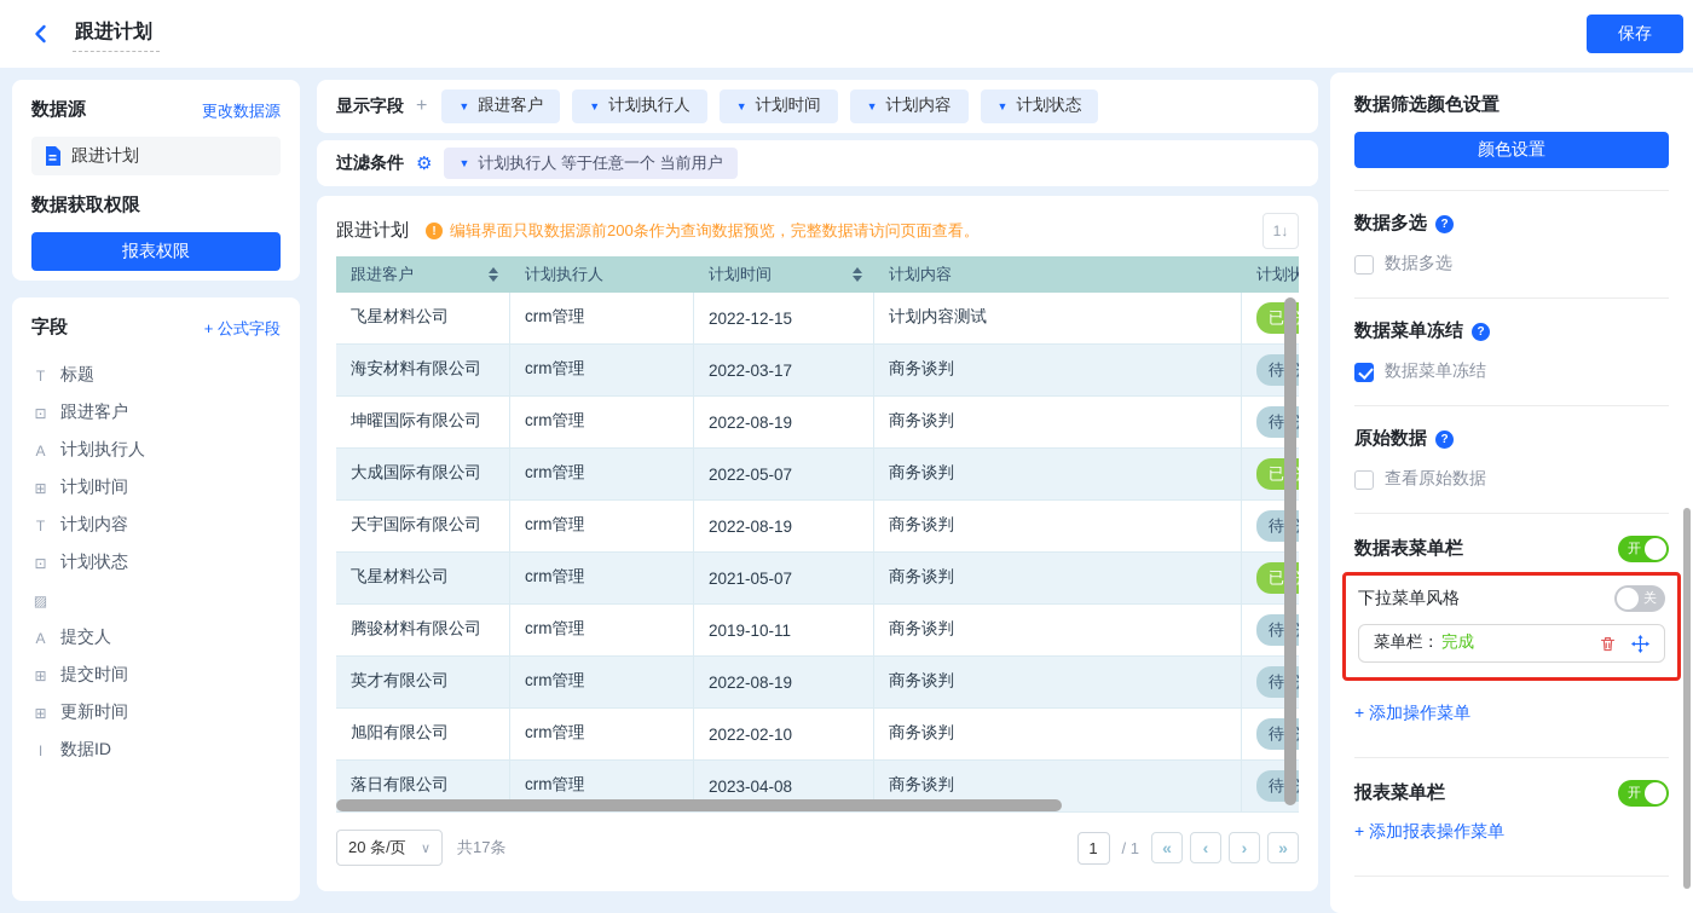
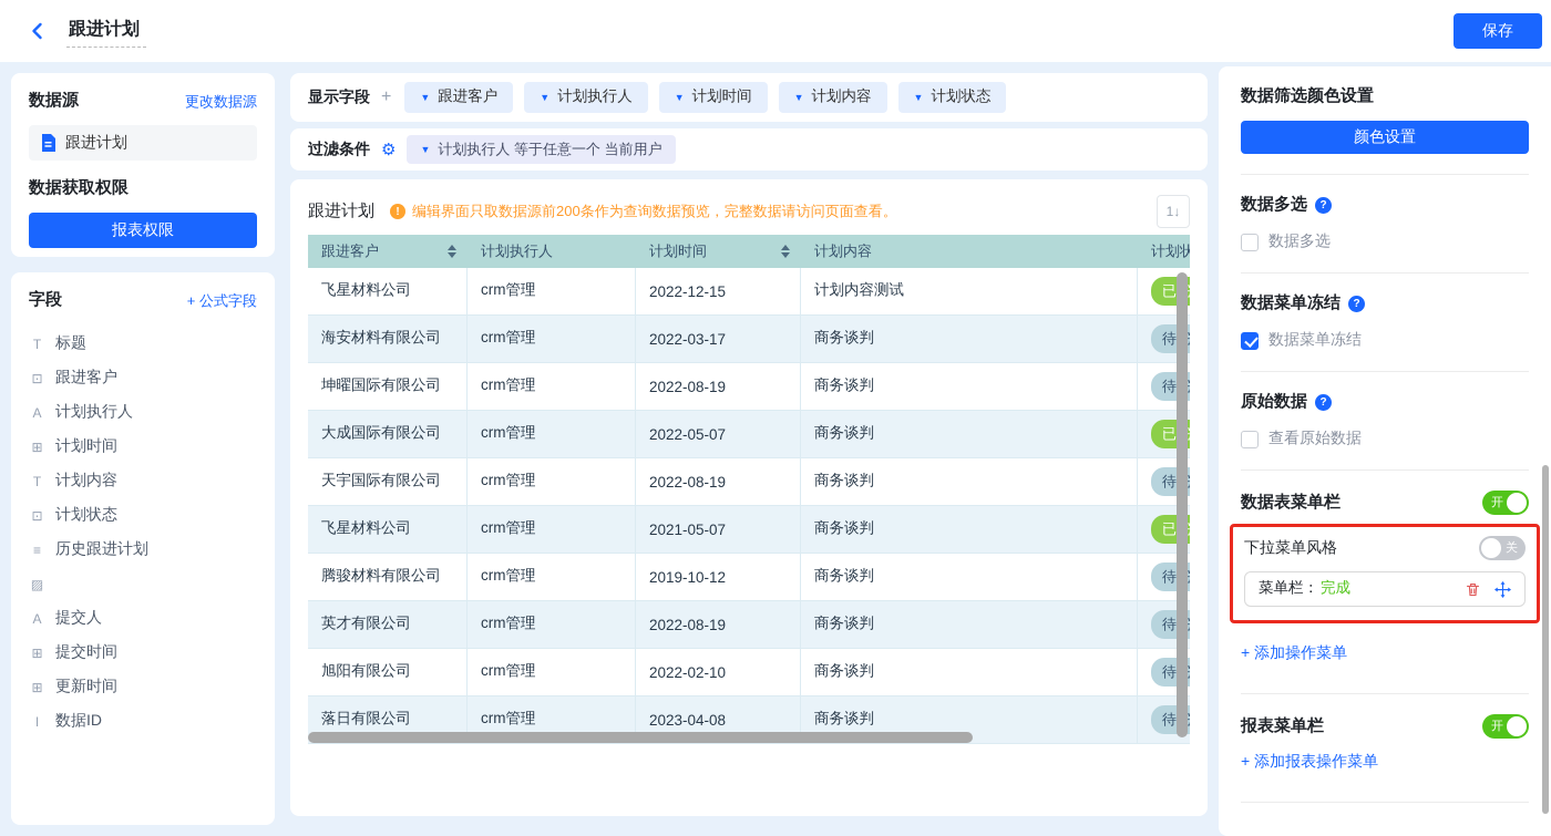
  跟进计划
  保存
  数据源
  更改数据源
  跟进计划
  数据获取权限
  报表权限
  字段
  + 公式字段
  T
  标题
  ⊡
  跟进客户
  A
  计划执行人
  ⊞
  计划时间
  T
  计划内容
  ⊡
  计划状态
+ ≡
+ 历史跟进计划
  ▨
  A
  提交人
  ⊞
  提交时间
  ⊞
  更新时间
  I
  数据ID
  显示字段
  +
  ▼
  跟进客户
  ▼
  计划执行人
  ▼
  计划时间
  ▼
  计划内容
  ▼
  计划状态
  过滤条件
  ⚙
  ▼
  计划执行人 等于任意一个 当前用户
  跟进计划
  !
  编辑界面只取数据源前200条作为查询数据预览，完整数据请访问页面查看。
  1↓
  跟进客户
  计划执行人
  计划时间
  计划内容
  计划状
  飞星材料公司
  crm管理
  2022-12-15
  计划内容测试
  海安材料有限公司
  crm管理
  2022-03-17
  商务谈判
  坤曜国际有限公司
  crm管理
  2022-08-19
  商务谈判
  大成国际有限公司
  crm管理
  2022-05-07
  商务谈判
  天宇国际有限公司
  crm管理
  2022-08-19
  商务谈判
  飞星材料公司
  crm管理
  2021-05-07
  商务谈判
  腾骏材料有限公司
  crm管理
- 2019-10-11
+ 2019-10-12
  商务谈判
  英才有限公司
  crm管理
  2022-08-19
  商务谈判
  旭阳有限公司
  crm管理
  2022-02-10
  商务谈判
  落日有限公司
  crm管理
  2023-04-08
  商务谈判
- 20 条/页
- ∨
- 共17条
- 1
- / 1
- «
- ‹
- ›
- »
  数据筛选颜色设置
  颜色设置
  数据多选
  ?
  数据多选
  数据菜单冻结
  ?
  数据菜单冻结
  原始数据
  ?
  查看原始数据
  数据表菜单栏
  开
  下拉菜单风格
  关
  菜单栏：
  完成
  + 添加操作菜单
  报表菜单栏
  开
  + 添加报表操作菜单
